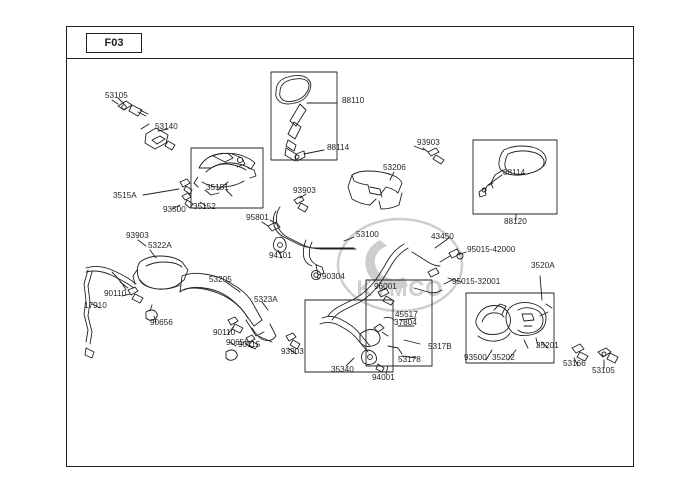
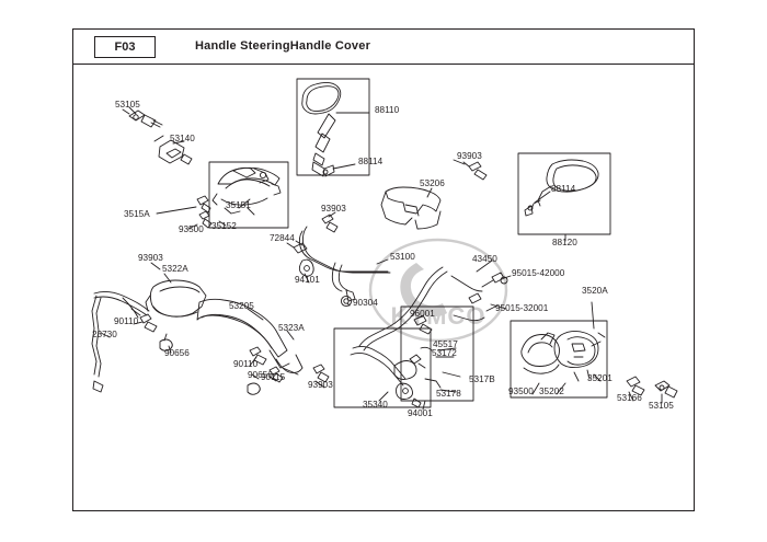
  F03
+ Handle SteeringHandle Cover
  KYMCO
  53105
  53140
  88110
  88114
  93903
  53206
  88114
  88120
  3515A
  35151
  93500
  35152
  93903
- 95801
+ 72844
  53100
  94101
  90304
  43450
  95015-42000
  95015-32001
  3520A
  93903
  5322A
  53205
- 17910
+ 23730
  90110
  90656
  5323A
  90110
  90656
  90115
  93903
  96001
  45517
- 37804
+ 53172
  5317B
  53178
  35340
  94001
  93500
  35202
  35201
  53166
  53105
